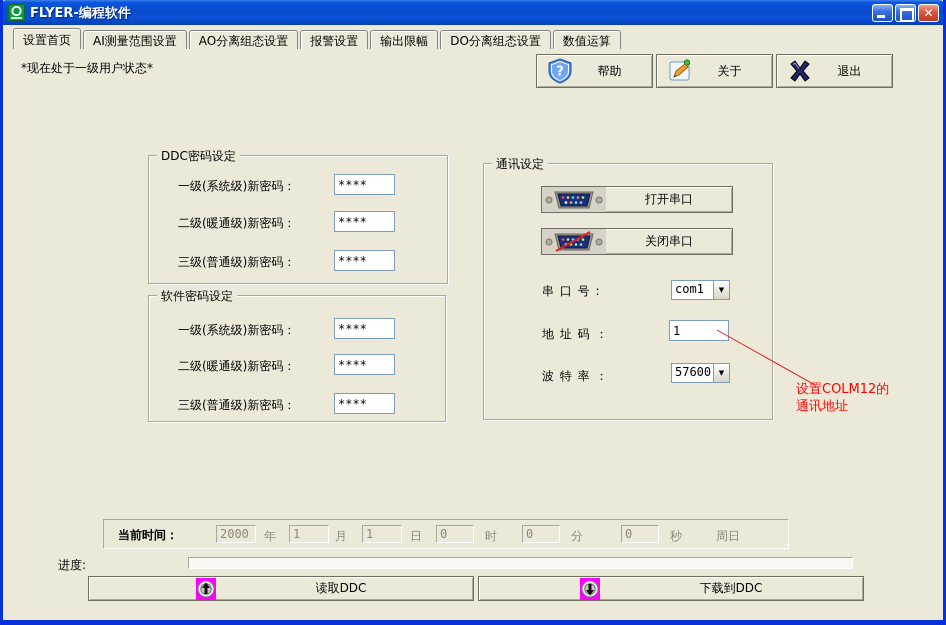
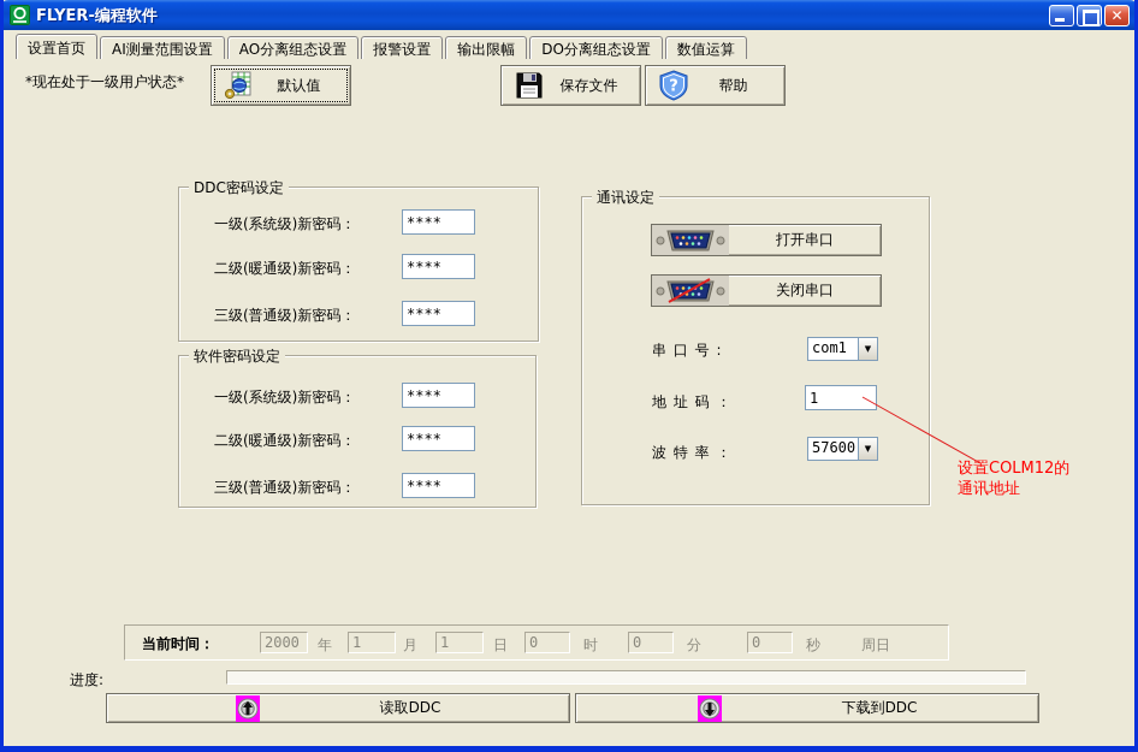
  FLYER-编程软件
  ✕
  设置首页
  AI测量范围设置
  AO分离组态设置
  报警设置
  输出限幅
  DO分离组态设置
  数值运算
  *现在处于一级用户状态*
+ 默认值
+ 保存文件
  ?
  帮助
- 关于
- 退出
  DDC密码设定
  一级(系统级)新密码：
  ****
  二级(暖通级)新密码：
  ****
  三级(普通级)新密码：
  ****
  软件密码设定
  一级(系统级)新密码：
  ****
  二级(暖通级)新密码：
  ****
  三级(普通级)新密码：
  ****
  通讯设定
  打开串口
  关闭串口
  串 口 号 :
  com1
  ▼
  地 址 码 ：
  1
  波 特 率 ：
  57600
  ▼
  设置COLM12的
  通讯地址
  当前时间：
  2000
  年
  1
  月
  1
  日
  0
  时
  0
  分
  0
  秒
  周日
  进度:
  读取DDC
  下载到DDC
